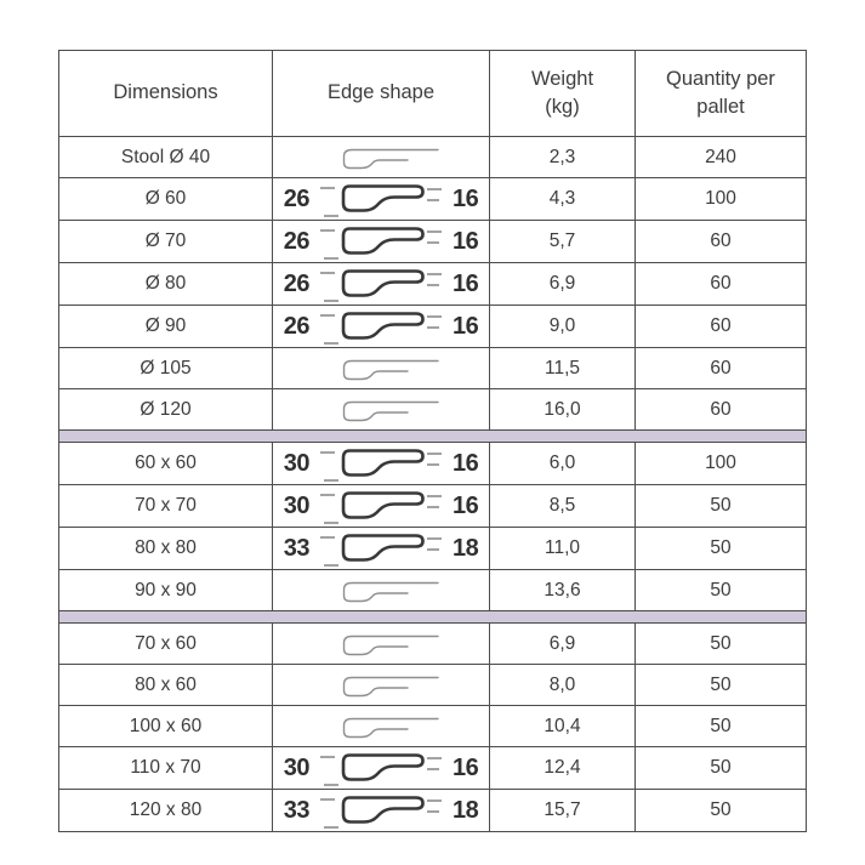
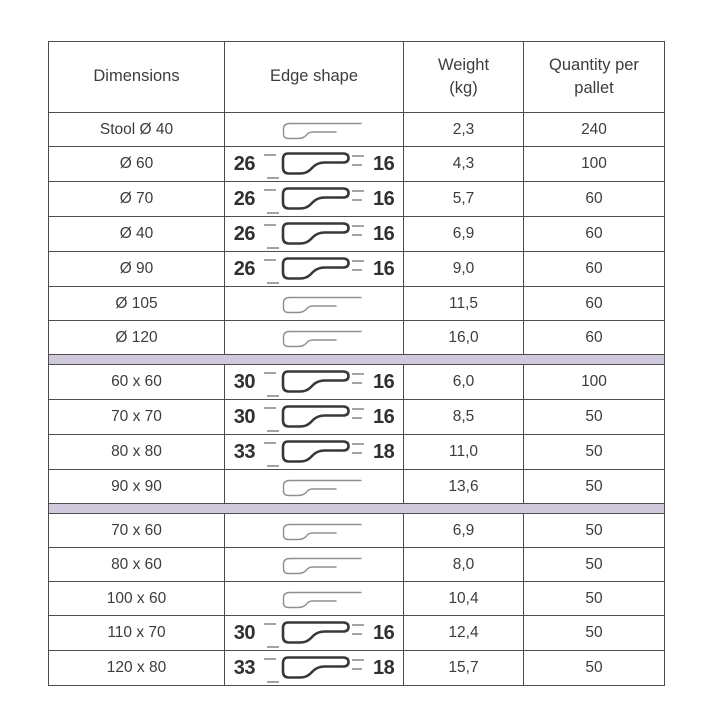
  Dimensions	Edge shape	Weight (kg)	Quantity per pallet
  Stool Ø 40		2,3	240
  Ø 60	26 16	4,3	100
  Ø 70	26 16	5,7	60
- Ø 80	26 16	6,9	60
+ Ø 40	26 16	6,9	60
  Ø 90	26 16	9,0	60
  Ø 105		11,5	60
  Ø 120		16,0	60
  60 x 60	30 16	6,0	100
  70 x 70	30 16	8,5	50
  80 x 80	33 18	11,0	50
  90 x 90		13,6	50
  70 x 60		6,9	50
  80 x 60		8,0	50
  100 x 60		10,4	50
  110 x 70	30 16	12,4	50
  120 x 80	33 18	15,7	50
